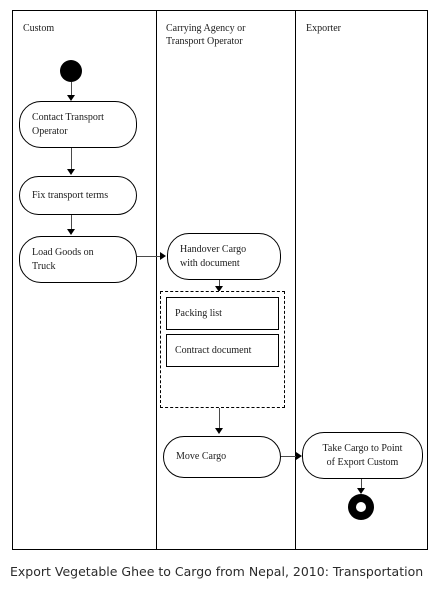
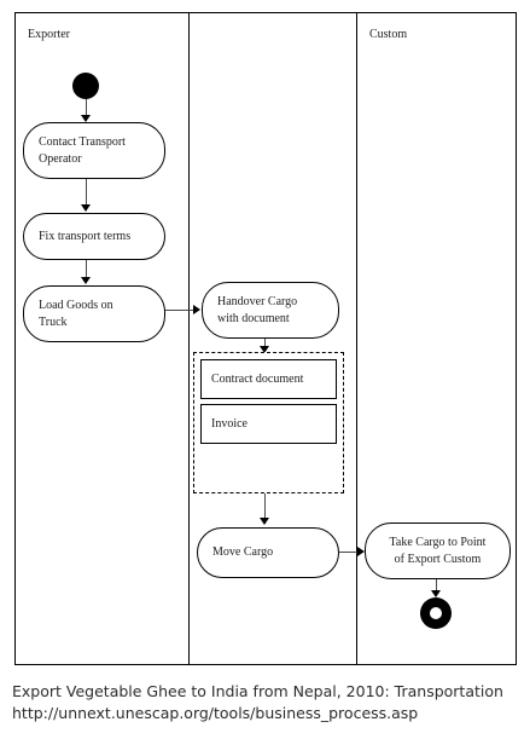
- Custom
+ Exporter
- Carrying Agency or
- Transport Operator
- Exporter
+ Custom
  Contact Transport
  Operator
  Fix transport terms
  Load Goods on
  Truck
  Handover Cargo
  with document
- Packing list
  Contract document
+ Invoice
  Move Cargo
  Take Cargo to Point
  of Export Custom
- Export Vegetable Ghee to Cargo from Nepal, 2010: Transportation
+ Export Vegetable Ghee to India from Nepal, 2010: Transportation
+ http://unnext.unescap.org/tools/business_process.asp
